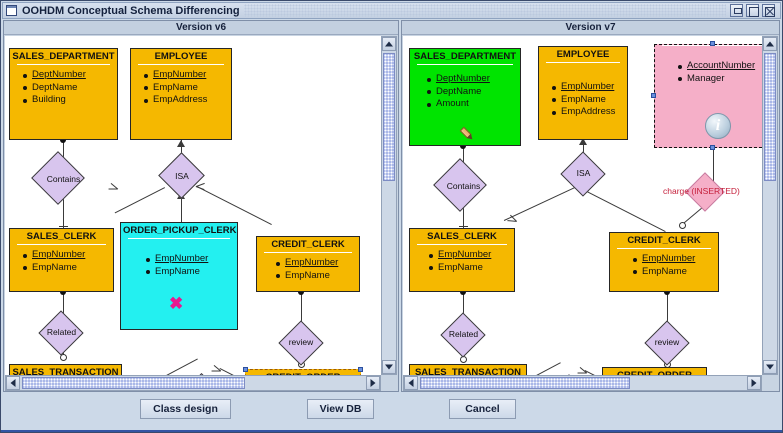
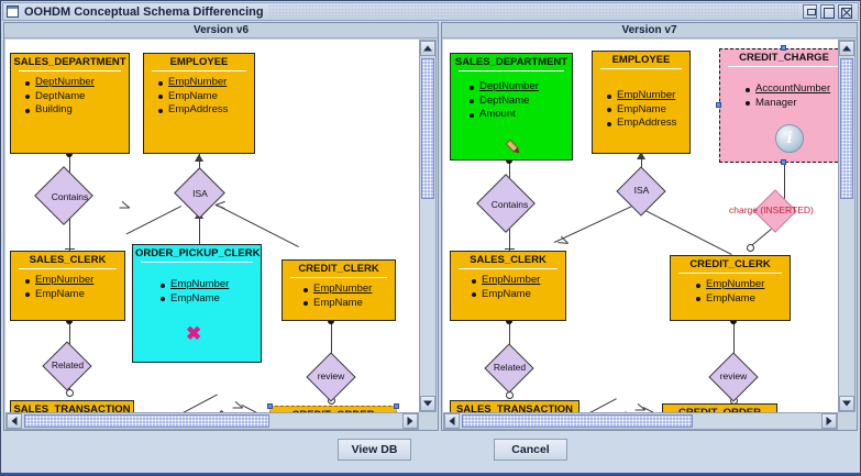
  OOHDM Conceptual Schema Differencing
  Version v6
  SALES_DEPARTMENT
  DeptNumber
  DeptName
  Building
  EMPLOYEE
  EmpNumber
  EmpName
  EmpAddress
  Contains
  ISA
  SALES_CLERK
  EmpNumber
  EmpName
  ORDER_PICKUP_CLERK
  EmpNumber
  EmpName
  CREDIT_CLERK
  EmpNumber
  EmpName
  Related
  review
  SALES_TRANSACTION
  Version v7
  SALES_DEPARTMENT
  DeptNumber
  DeptName
  Amount
  EMPLOYEE
  EmpNumber
  EmpName
  EmpAddress
+ CREDIT_CHARGE
  AccountNumber
  Manager
  i
  charge (INSERTED)
  Contains
  ISA
  SALES_CLERK
  EmpNumber
  EmpName
  CREDIT_CLERK
  EmpNumber
  EmpName
  Related
  review
  SALES_TRANSACTION
- Class design
  View DB
  Cancel
